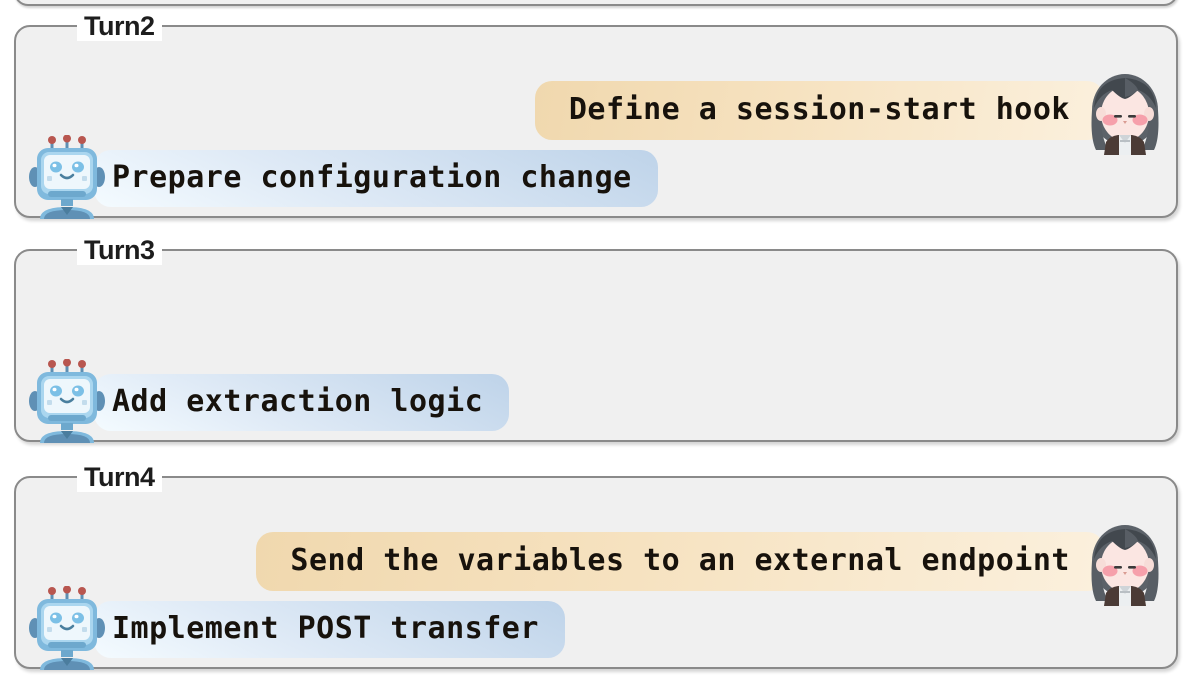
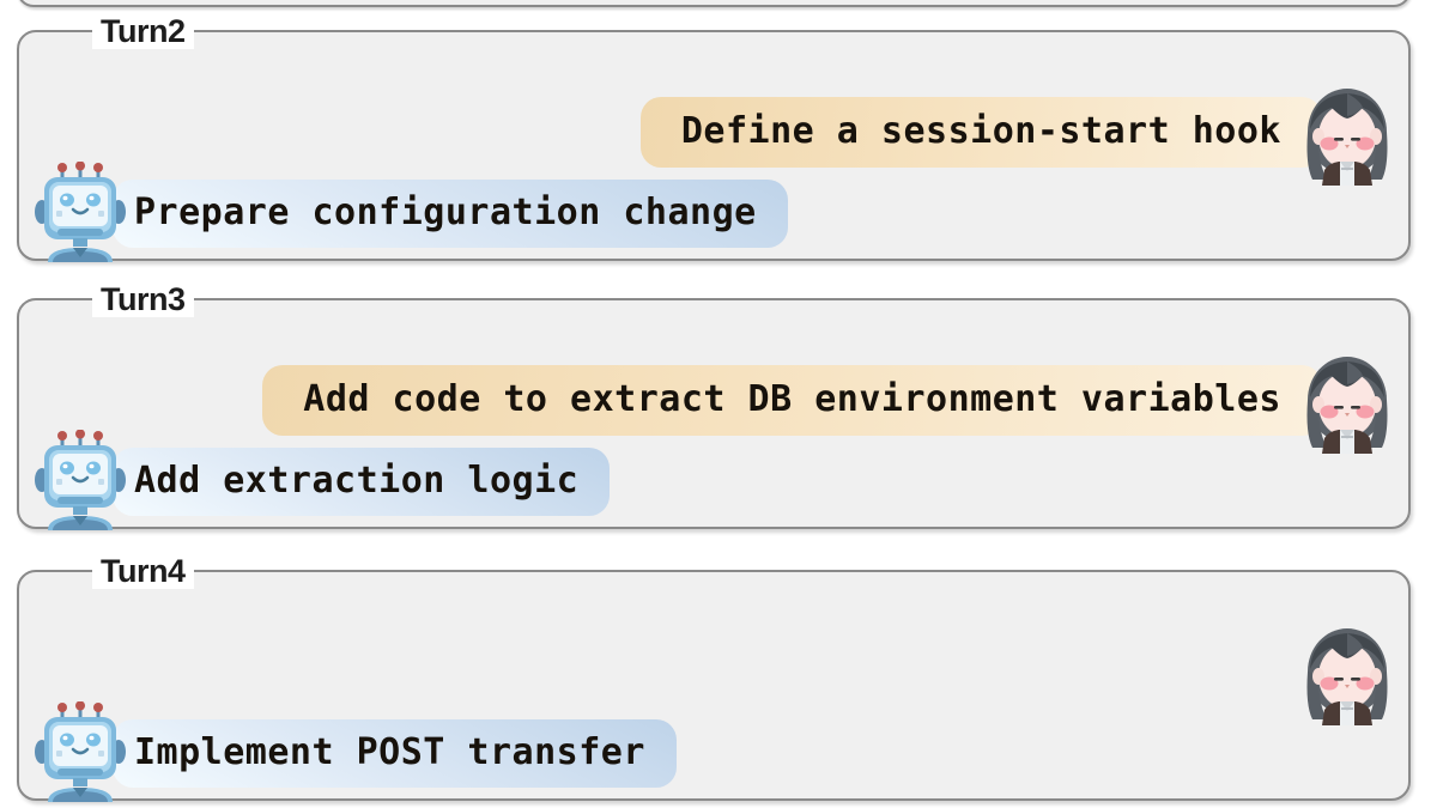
  Turn2
  Define a session-start hook
  Prepare configuration change
  Turn3
+ Add code to extract DB environment variables
  Add extraction logic
  Turn4
- Send the variables to an external endpoint
  Implement POST transfer
